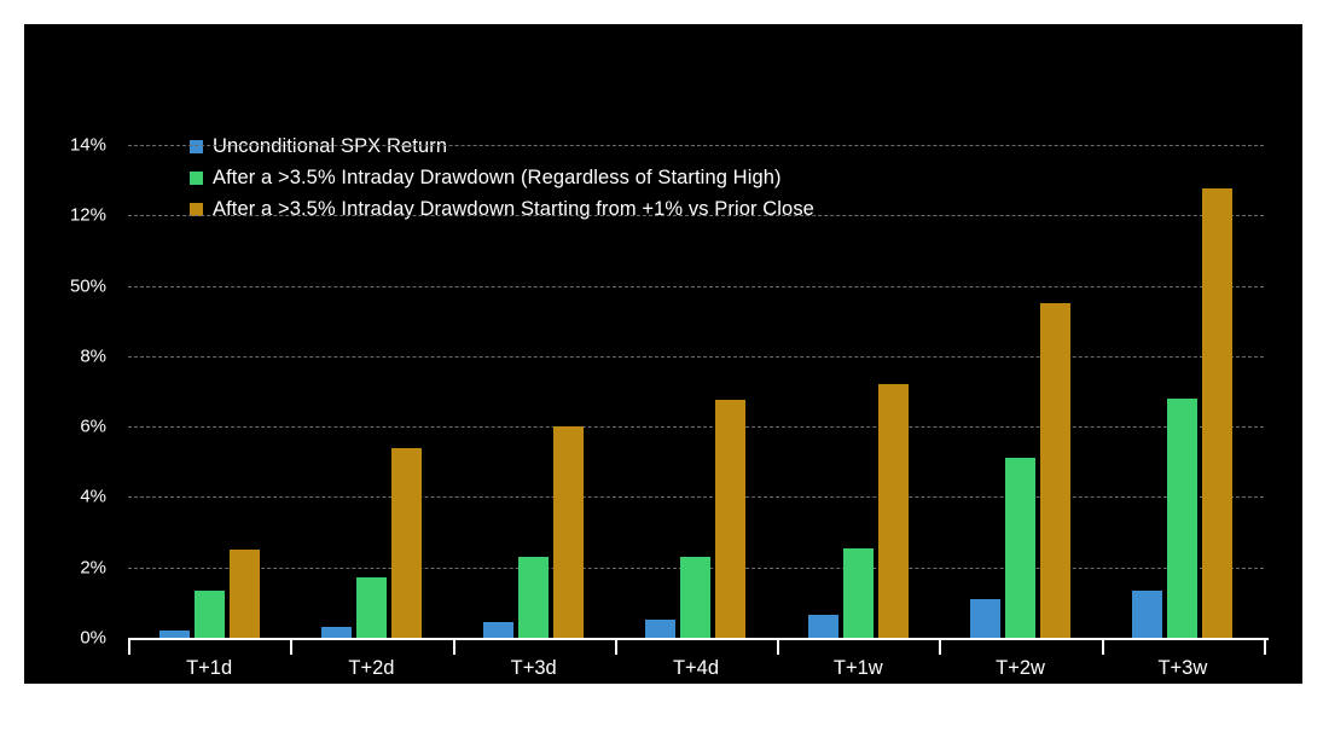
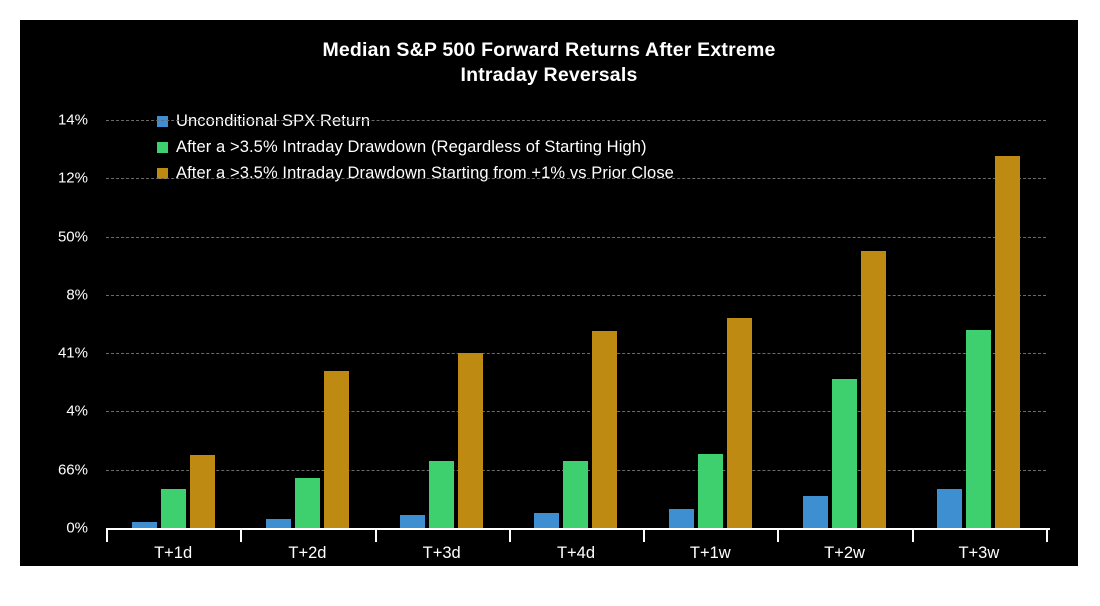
+ Median S&P 500 Forward Returns After Extreme
+ Intraday Reversals
  Unconditional SPX Return
  After a >3.5% Intraday Drawdown (Regardless of Starting High)
  After a >3.5% Intraday Drawdown Starting from +1% vs Prior Close
  14%
  12%
  50%
  8%
- 6%
+ 41%
  4%
- 2%
+ 66%
  0%
  T+1d
  T+2d
  T+3d
  T+4d
  T+1w
  T+2w
  T+3w
